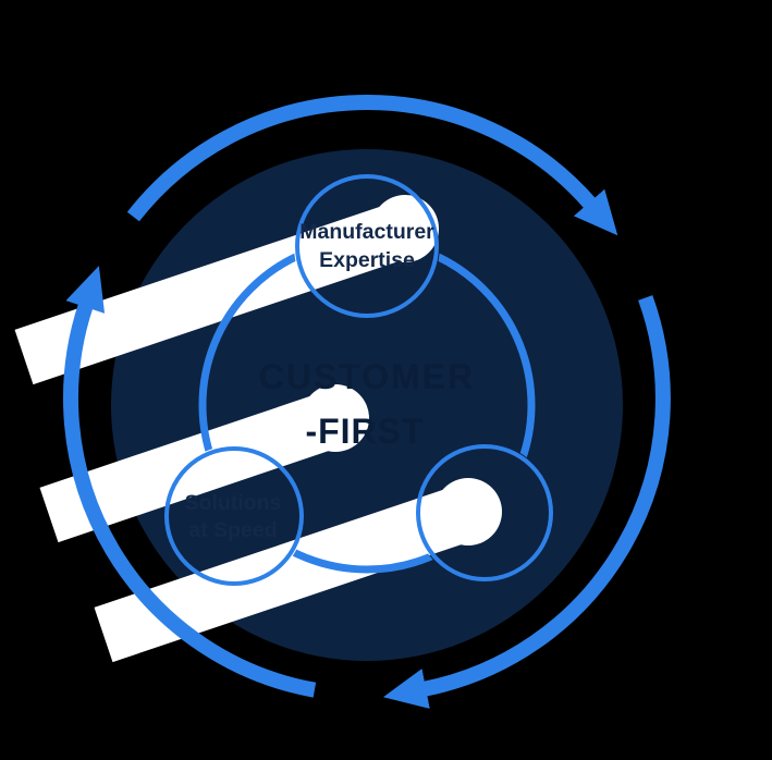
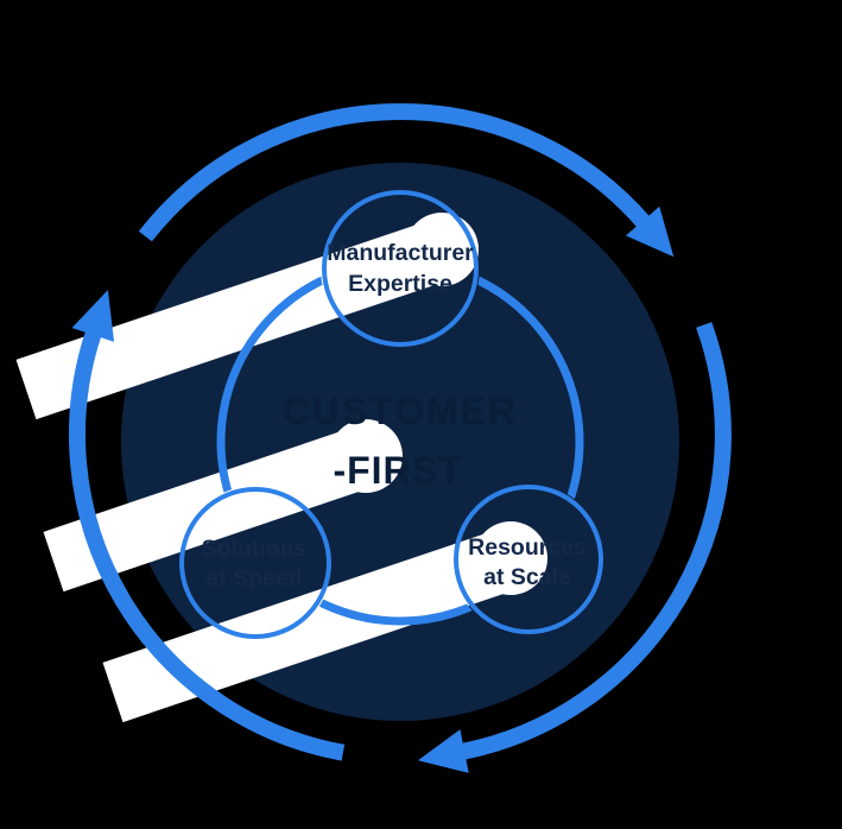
  CUSTOMER
  -FIRST
  Manufacturer
  Expertise
  Solutions
+ Resources
+ at Scale
